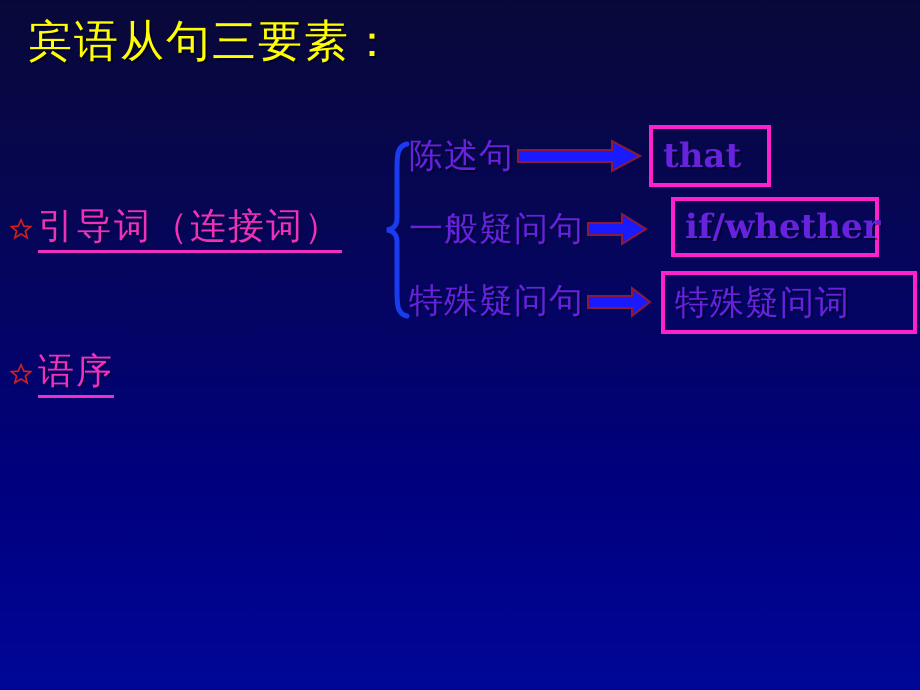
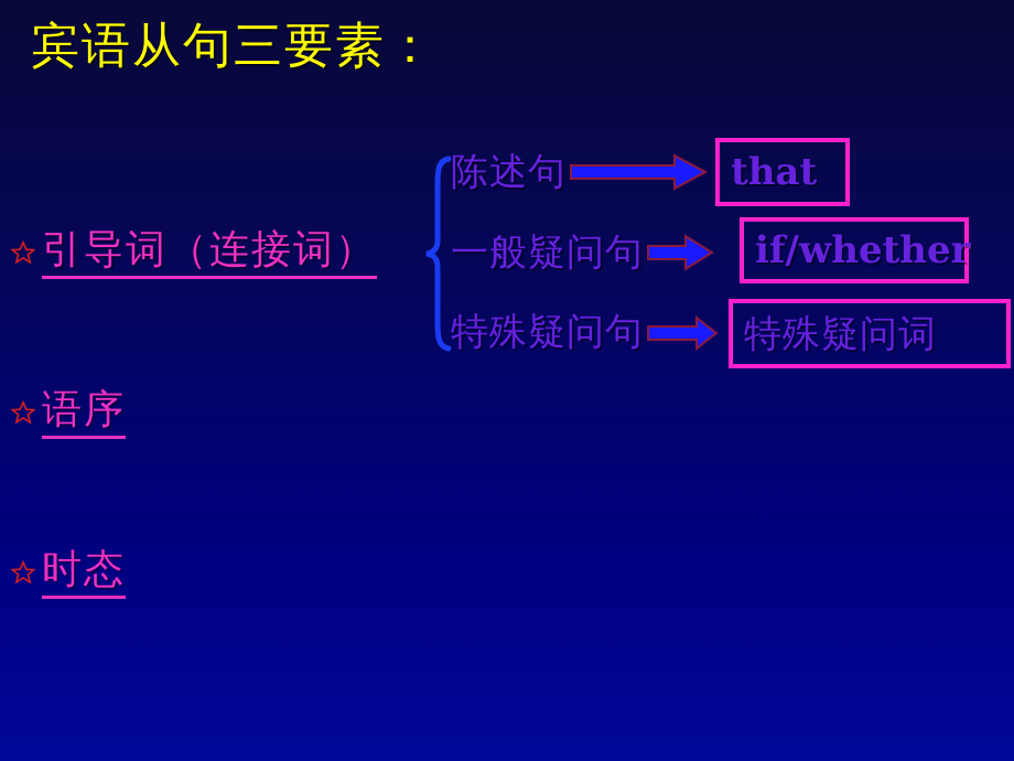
  宾语从句三要素：
  引导词（连接词）
  语序
+ 时态
  陈述句
  一般疑问句
  特殊疑问句
  that
  if/whether
  特殊疑问词
